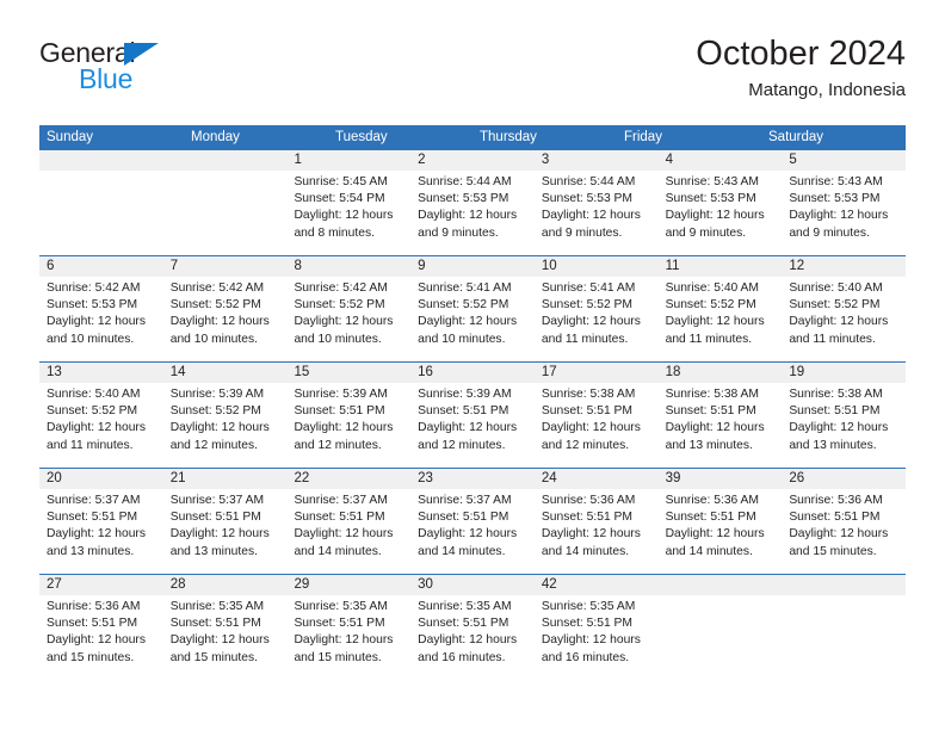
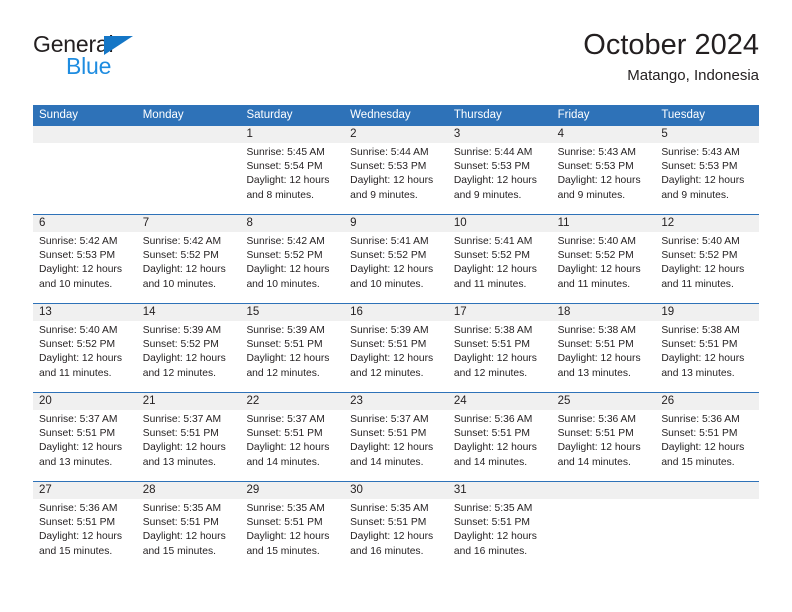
  General
  Blue
  October 2024
  Matango, Indonesia
  Sunday
  Monday
- Tuesday
+ Saturday
+ Wednesday
  Thursday
  Friday
- Saturday
+ Tuesday
  1
  Sunrise: 5:45 AM
  Sunset: 5:54 PM
  Daylight: 12 hours and 8 minutes.
  2
  Sunrise: 5:44 AM
  Sunset: 5:53 PM
  Daylight: 12 hours and 9 minutes.
  3
  Sunrise: 5:44 AM
  Sunset: 5:53 PM
  Daylight: 12 hours and 9 minutes.
  4
  Sunrise: 5:43 AM
  Sunset: 5:53 PM
  Daylight: 12 hours and 9 minutes.
  5
  Sunrise: 5:43 AM
  Sunset: 5:53 PM
  Daylight: 12 hours and 9 minutes.
  6
  Sunrise: 5:42 AM
  Sunset: 5:53 PM
  Daylight: 12 hours and 10 minutes.
  7
  Sunrise: 5:42 AM
  Sunset: 5:52 PM
  Daylight: 12 hours and 10 minutes.
  8
  Sunrise: 5:42 AM
  Sunset: 5:52 PM
  Daylight: 12 hours and 10 minutes.
  9
  Sunrise: 5:41 AM
  Sunset: 5:52 PM
  Daylight: 12 hours and 10 minutes.
  10
  Sunrise: 5:41 AM
  Sunset: 5:52 PM
  Daylight: 12 hours and 11 minutes.
  11
  Sunrise: 5:40 AM
  Sunset: 5:52 PM
  Daylight: 12 hours and 11 minutes.
  12
  Sunrise: 5:40 AM
  Sunset: 5:52 PM
  Daylight: 12 hours and 11 minutes.
  13
  Sunrise: 5:40 AM
  Sunset: 5:52 PM
  Daylight: 12 hours and 11 minutes.
  14
  Sunrise: 5:39 AM
  Sunset: 5:52 PM
  Daylight: 12 hours and 12 minutes.
  15
  Sunrise: 5:39 AM
  Sunset: 5:51 PM
  Daylight: 12 hours and 12 minutes.
  16
  Sunrise: 5:39 AM
  Sunset: 5:51 PM
  Daylight: 12 hours and 12 minutes.
  17
  Sunrise: 5:38 AM
  Sunset: 5:51 PM
  Daylight: 12 hours and 12 minutes.
  18
  Sunrise: 5:38 AM
  Sunset: 5:51 PM
  Daylight: 12 hours and 13 minutes.
  19
  Sunrise: 5:38 AM
  Sunset: 5:51 PM
  Daylight: 12 hours and 13 minutes.
  20
  Sunrise: 5:37 AM
  Sunset: 5:51 PM
  Daylight: 12 hours and 13 minutes.
  21
  Sunrise: 5:37 AM
  Sunset: 5:51 PM
  Daylight: 12 hours and 13 minutes.
  22
  Sunrise: 5:37 AM
  Sunset: 5:51 PM
  Daylight: 12 hours and 14 minutes.
  23
  Sunrise: 5:37 AM
  Sunset: 5:51 PM
  Daylight: 12 hours and 14 minutes.
  24
  Sunrise: 5:36 AM
  Sunset: 5:51 PM
  Daylight: 12 hours and 14 minutes.
- 39
+ 25
  Sunrise: 5:36 AM
  Sunset: 5:51 PM
  Daylight: 12 hours and 14 minutes.
  26
  Sunrise: 5:36 AM
  Sunset: 5:51 PM
  Daylight: 12 hours and 15 minutes.
  27
  Sunrise: 5:36 AM
  Sunset: 5:51 PM
  Daylight: 12 hours and 15 minutes.
  28
  Sunrise: 5:35 AM
  Sunset: 5:51 PM
  Daylight: 12 hours and 15 minutes.
  29
  Sunrise: 5:35 AM
  Sunset: 5:51 PM
  Daylight: 12 hours and 15 minutes.
  30
  Sunrise: 5:35 AM
  Sunset: 5:51 PM
  Daylight: 12 hours and 16 minutes.
- 42
+ 31
  Sunrise: 5:35 AM
  Sunset: 5:51 PM
  Daylight: 12 hours and 16 minutes.
